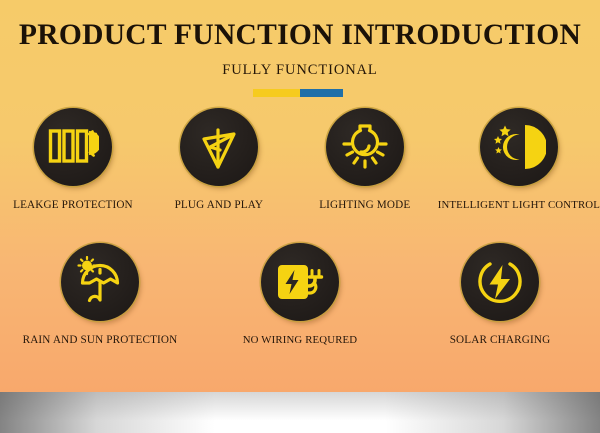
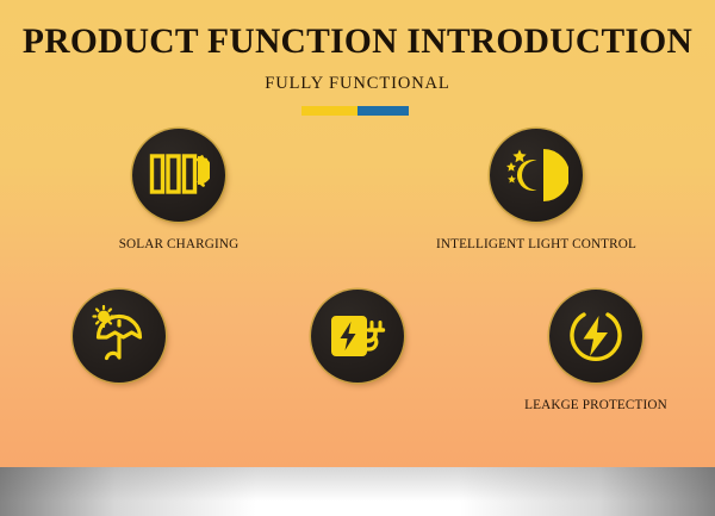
  PRODUCT FUNCTION INTRODUCTION
  FULLY FUNCTIONAL
- LEAKGE PROTECTION
+ SOLAR CHARGING
- PLUG AND PLAY
- LIGHTING MODE
  INTELLIGENT LIGHT CONTROL
- RAIN AND SUN PROTECTION
- NO WIRING REQURED
- SOLAR CHARGING
+ LEAKGE PROTECTION
